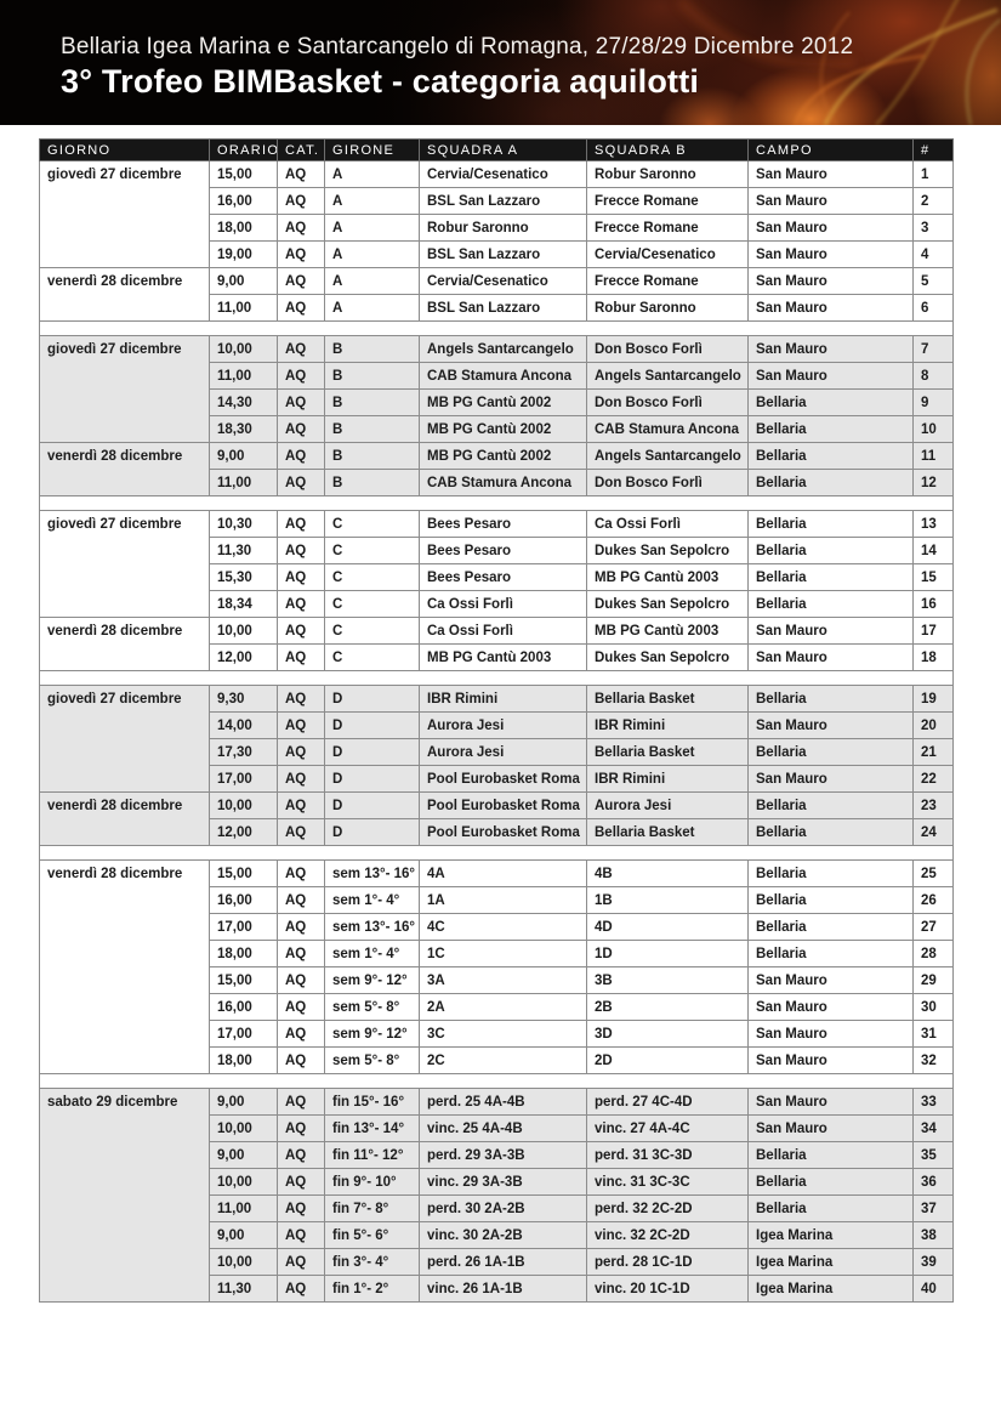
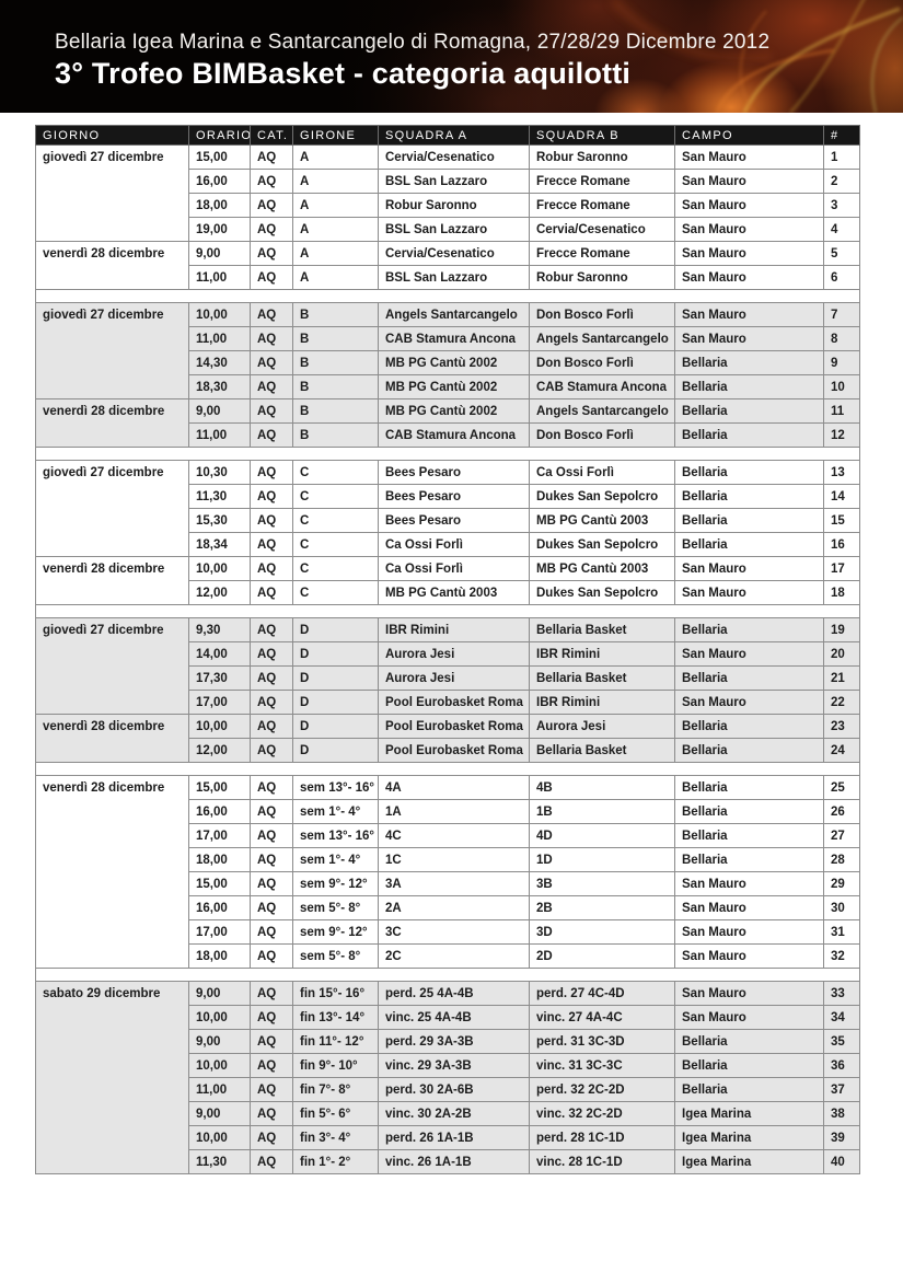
  Bellaria Igea Marina e Santarcangelo di Romagna, 27/28/29 Dicembre 2012
  3° Trofeo BIMBasket - categoria aquilotti
  GIORNO	ORARIO	CAT.	GIRONE	SQUADRA A	SQUADRA B	CAMPO	#
  giovedì 27 dicembre	15,00	AQ	A	Cervia/Cesenatico	Robur Saronno	San Mauro	1
  16,00	AQ	A	BSL San Lazzaro	Frecce Romane	San Mauro	2
  18,00	AQ	A	Robur Saronno	Frecce Romane	San Mauro	3
  19,00	AQ	A	BSL San Lazzaro	Cervia/Cesenatico	San Mauro	4
  venerdì 28 dicembre	9,00	AQ	A	Cervia/Cesenatico	Frecce Romane	San Mauro	5
  11,00	AQ	A	BSL San Lazzaro	Robur Saronno	San Mauro	6
  giovedì 27 dicembre	10,00	AQ	B	Angels Santarcangelo	Don Bosco Forlì	San Mauro	7
  11,00	AQ	B	CAB Stamura Ancona	Angels Santarcangelo	San Mauro	8
  14,30	AQ	B	MB PG Cantù 2002	Don Bosco Forlì	Bellaria	9
  18,30	AQ	B	MB PG Cantù 2002	CAB Stamura Ancona	Bellaria	10
  venerdì 28 dicembre	9,00	AQ	B	MB PG Cantù 2002	Angels Santarcangelo	Bellaria	11
  11,00	AQ	B	CAB Stamura Ancona	Don Bosco Forlì	Bellaria	12
  giovedì 27 dicembre	10,30	AQ	C	Bees Pesaro	Ca Ossi Forlì	Bellaria	13
  11,30	AQ	C	Bees Pesaro	Dukes San Sepolcro	Bellaria	14
  15,30	AQ	C	Bees Pesaro	MB PG Cantù 2003	Bellaria	15
  18,34	AQ	C	Ca Ossi Forlì	Dukes San Sepolcro	Bellaria	16
  venerdì 28 dicembre	10,00	AQ	C	Ca Ossi Forlì	MB PG Cantù 2003	San Mauro	17
  12,00	AQ	C	MB PG Cantù 2003	Dukes San Sepolcro	San Mauro	18
  giovedì 27 dicembre	9,30	AQ	D	IBR Rimini	Bellaria Basket	Bellaria	19
  14,00	AQ	D	Aurora Jesi	IBR Rimini	San Mauro	20
  17,30	AQ	D	Aurora Jesi	Bellaria Basket	Bellaria	21
  17,00	AQ	D	Pool Eurobasket Roma	IBR Rimini	San Mauro	22
  venerdì 28 dicembre	10,00	AQ	D	Pool Eurobasket Roma	Aurora Jesi	Bellaria	23
  12,00	AQ	D	Pool Eurobasket Roma	Bellaria Basket	Bellaria	24
  venerdì 28 dicembre	15,00	AQ	sem 13°- 16°	4A	4B	Bellaria	25
  16,00	AQ	sem 1°- 4°	1A	1B	Bellaria	26
  17,00	AQ	sem 13°- 16°	4C	4D	Bellaria	27
  18,00	AQ	sem 1°- 4°	1C	1D	Bellaria	28
  15,00	AQ	sem 9°- 12°	3A	3B	San Mauro	29
  16,00	AQ	sem 5°- 8°	2A	2B	San Mauro	30
  17,00	AQ	sem 9°- 12°	3C	3D	San Mauro	31
  18,00	AQ	sem 5°- 8°	2C	2D	San Mauro	32
  sabato 29 dicembre	9,00	AQ	fin 15°- 16°	perd. 25 4A-4B	perd. 27 4C-4D	San Mauro	33
  10,00	AQ	fin 13°- 14°	vinc. 25 4A-4B	vinc. 27 4A-4C	San Mauro	34
  9,00	AQ	fin 11°- 12°	perd. 29 3A-3B	perd. 31 3C-3D	Bellaria	35
  10,00	AQ	fin 9°- 10°	vinc. 29 3A-3B	vinc. 31 3C-3C	Bellaria	36
- 11,00	AQ	fin 7°- 8°	perd. 30 2A-2B	perd. 32 2C-2D	Bellaria	37
+ 11,00	AQ	fin 7°- 8°	perd. 30 2A-6B	perd. 32 2C-2D	Bellaria	37
  9,00	AQ	fin 5°- 6°	vinc. 30 2A-2B	vinc. 32 2C-2D	Igea Marina	38
  10,00	AQ	fin 3°- 4°	perd. 26 1A-1B	perd. 28 1C-1D	Igea Marina	39
- 11,30	AQ	fin 1°- 2°	vinc. 26 1A-1B	vinc. 20 1C-1D	Igea Marina	40
+ 11,30	AQ	fin 1°- 2°	vinc. 26 1A-1B	vinc. 28 1C-1D	Igea Marina	40
